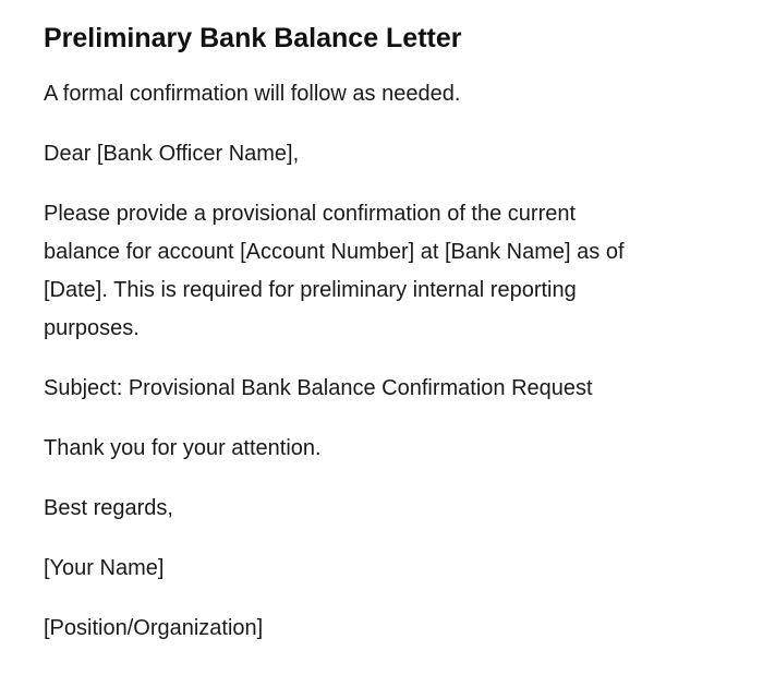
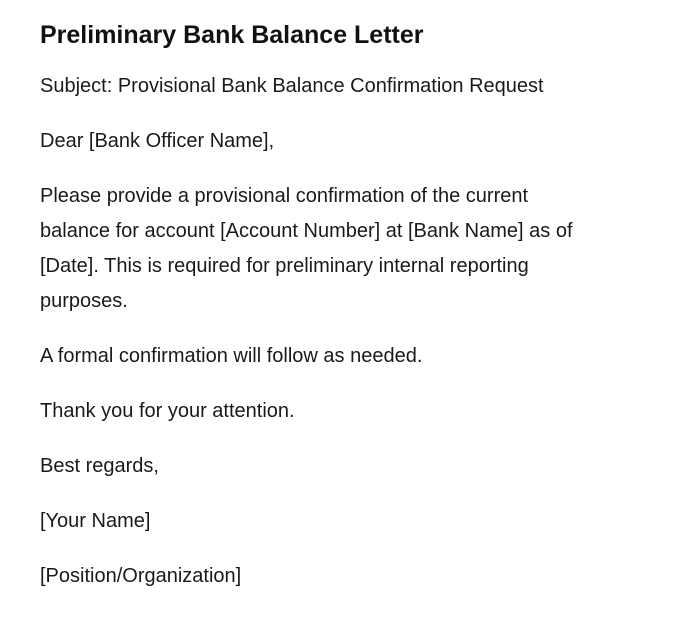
  Preliminary Bank Balance Letter
- A formal confirmation will follow as needed.
+ Subject: Provisional Bank Balance Confirmation Request
  Dear [Bank Officer Name],
  Please provide a provisional confirmation of the current balance for account [Account Number] at [Bank Name] as of [Date]. This is required for preliminary internal reporting purposes.
- Subject: Provisional Bank Balance Confirmation Request
+ A formal confirmation will follow as needed.
  Thank you for your attention.
  Best regards,
  [Your Name]
  [Position/Organization]
